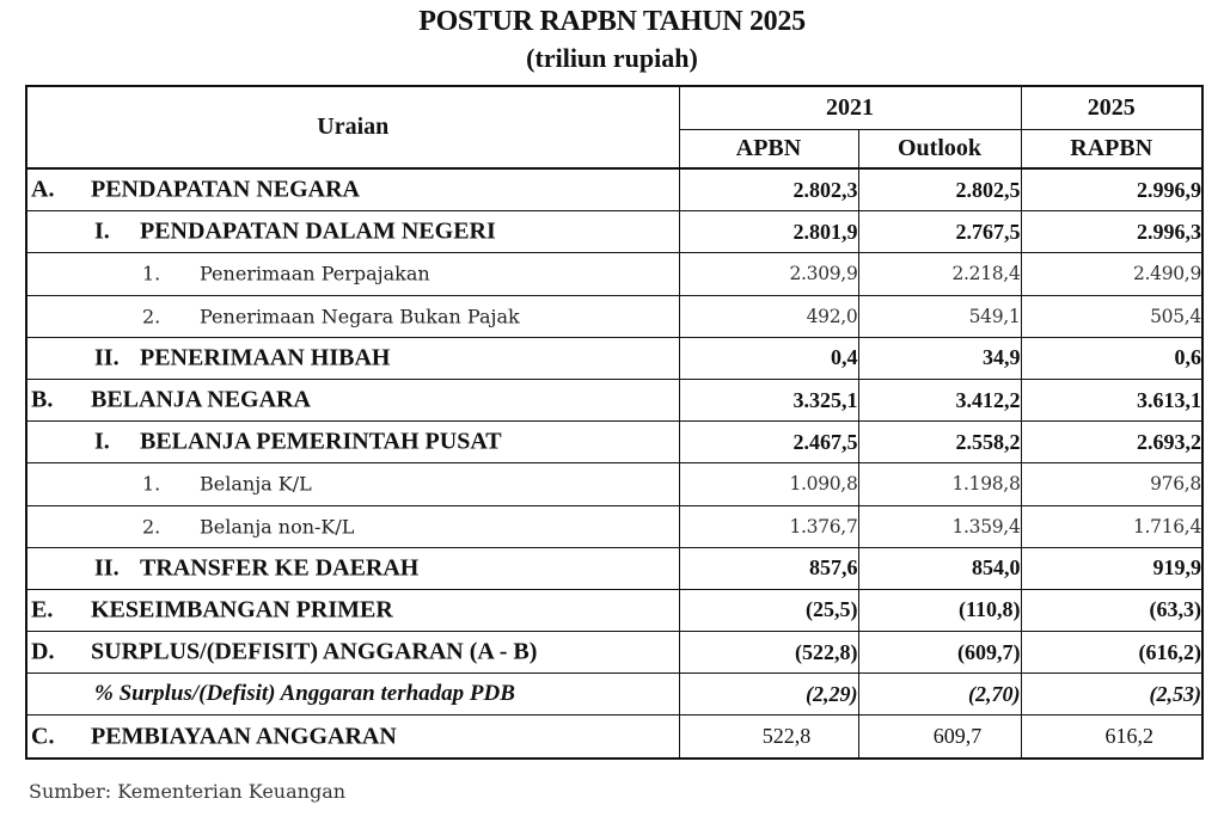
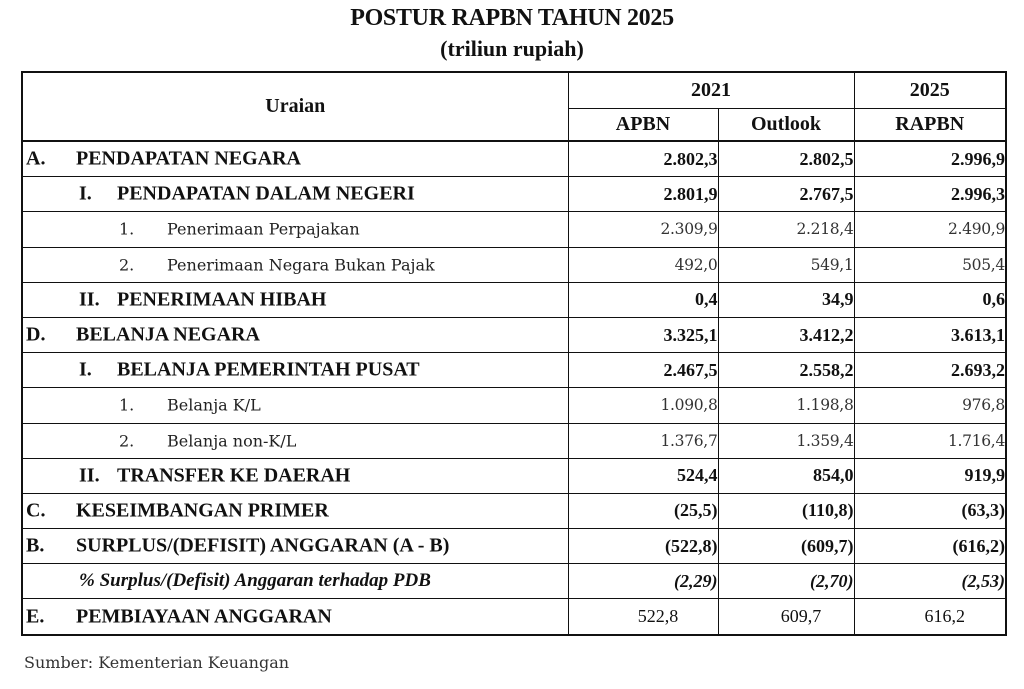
  POSTUR RAPBN TAHUN 2025
  (triliun rupiah)
  Uraian	2021	2025
  APBN	Outlook	RAPBN
  A. PENDAPATAN NEGARA	2.802,3	2.802,5	2.996,9
  I. PENDAPATAN DALAM NEGERI	2.801,9	2.767,5	2.996,3
  1. Penerimaan Perpajakan	2.309,9	2.218,4	2.490,9
  2. Penerimaan Negara Bukan Pajak	492,0	549,1	505,4
  II. PENERIMAAN HIBAH	0,4	34,9	0,6
- B. BELANJA NEGARA	3.325,1	3.412,2	3.613,1
+ D. BELANJA NEGARA	3.325,1	3.412,2	3.613,1
  I. BELANJA PEMERINTAH PUSAT	2.467,5	2.558,2	2.693,2
  1. Belanja K/L	1.090,8	1.198,8	976,8
  2. Belanja non-K/L	1.376,7	1.359,4	1.716,4
- II. TRANSFER KE DAERAH	857,6	854,0	919,9
+ II. TRANSFER KE DAERAH	524,4	854,0	919,9
- E. KESEIMBANGAN PRIMER	(25,5)	(110,8)	(63,3)
+ C. KESEIMBANGAN PRIMER	(25,5)	(110,8)	(63,3)
- D. SURPLUS/(DEFISIT) ANGGARAN (A - B)	(522,8)	(609,7)	(616,2)
+ B. SURPLUS/(DEFISIT) ANGGARAN (A - B)	(522,8)	(609,7)	(616,2)
  % Surplus/(Defisit) Anggaran terhadap PDB	(2,29)	(2,70)	(2,53)
- C. PEMBIAYAAN ANGGARAN	522,8	609,7	616,2
+ E. PEMBIAYAAN ANGGARAN	522,8	609,7	616,2
  Sumber: Kementerian Keuangan
